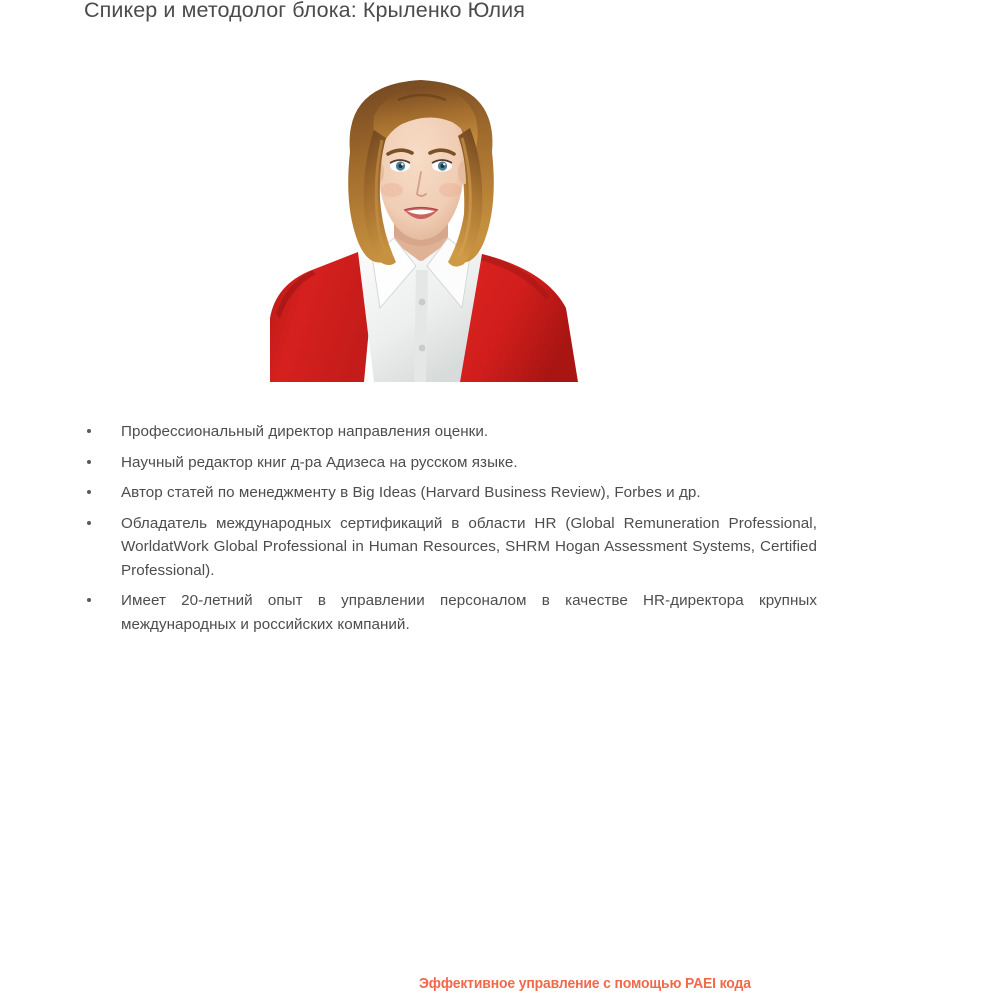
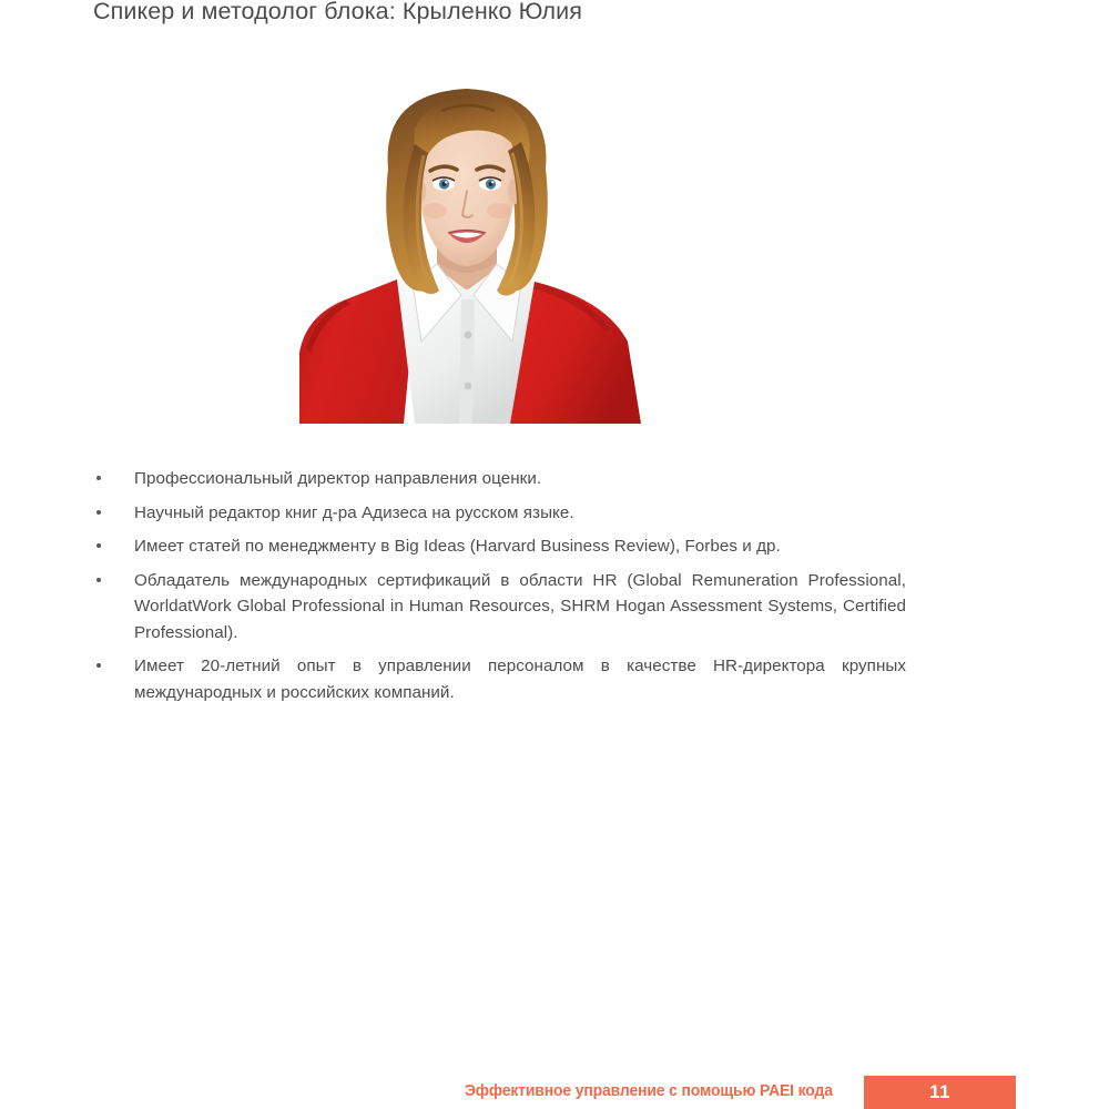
  Спикер и методолог блока: Крыленко Юлия
  Профессиональный директор направления оценки.
  Научный редактор книг д-ра Адизеса на русском языке.
- Автор статей по менеджменту в Big Ideas (Harvard Business Review), Forbes и др.
+ Имеет статей по менеджменту в Big Ideas (Harvard Business Review), Forbes и др.
  Обладатель международных сертификаций в области HR (Global Remuneration Professional, WorldatWork Global Professional in Human Resources, SHRM Hogan Assessment Systems, Certified Professional).
  Имеет 20-летний опыт в управлении персоналом в качестве HR-директора крупных международных и российских компаний.
  Эффективное управление с помощью PAEI кода
+ 11
